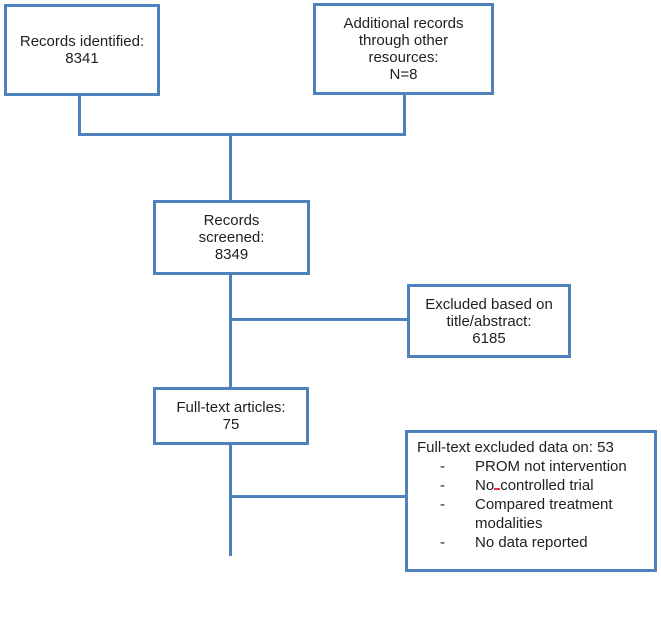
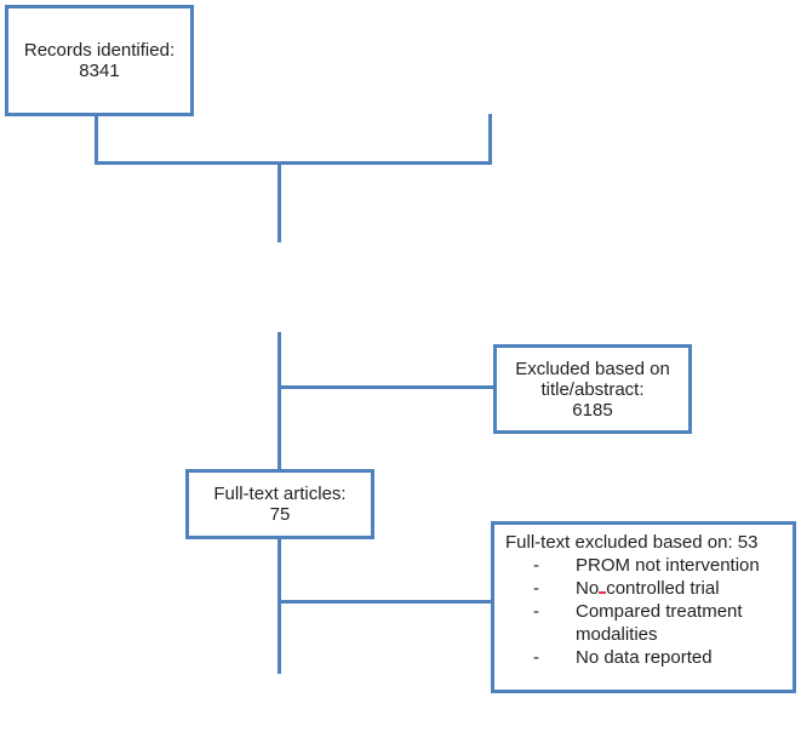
  Records identified:
  8341
- Additional records
- through other
- resources:
- N=8
- Records
- screened:
- 8349
  Excluded based on
  title/abstract:
  6185
  Full-text articles:
  75
- Full-text excluded data on: 53
+ Full-text excluded based on: 53
  -
  PROM not intervention
  -
  No controlled trial
  -
  Compared treatment modalities
  -
  No data reported
